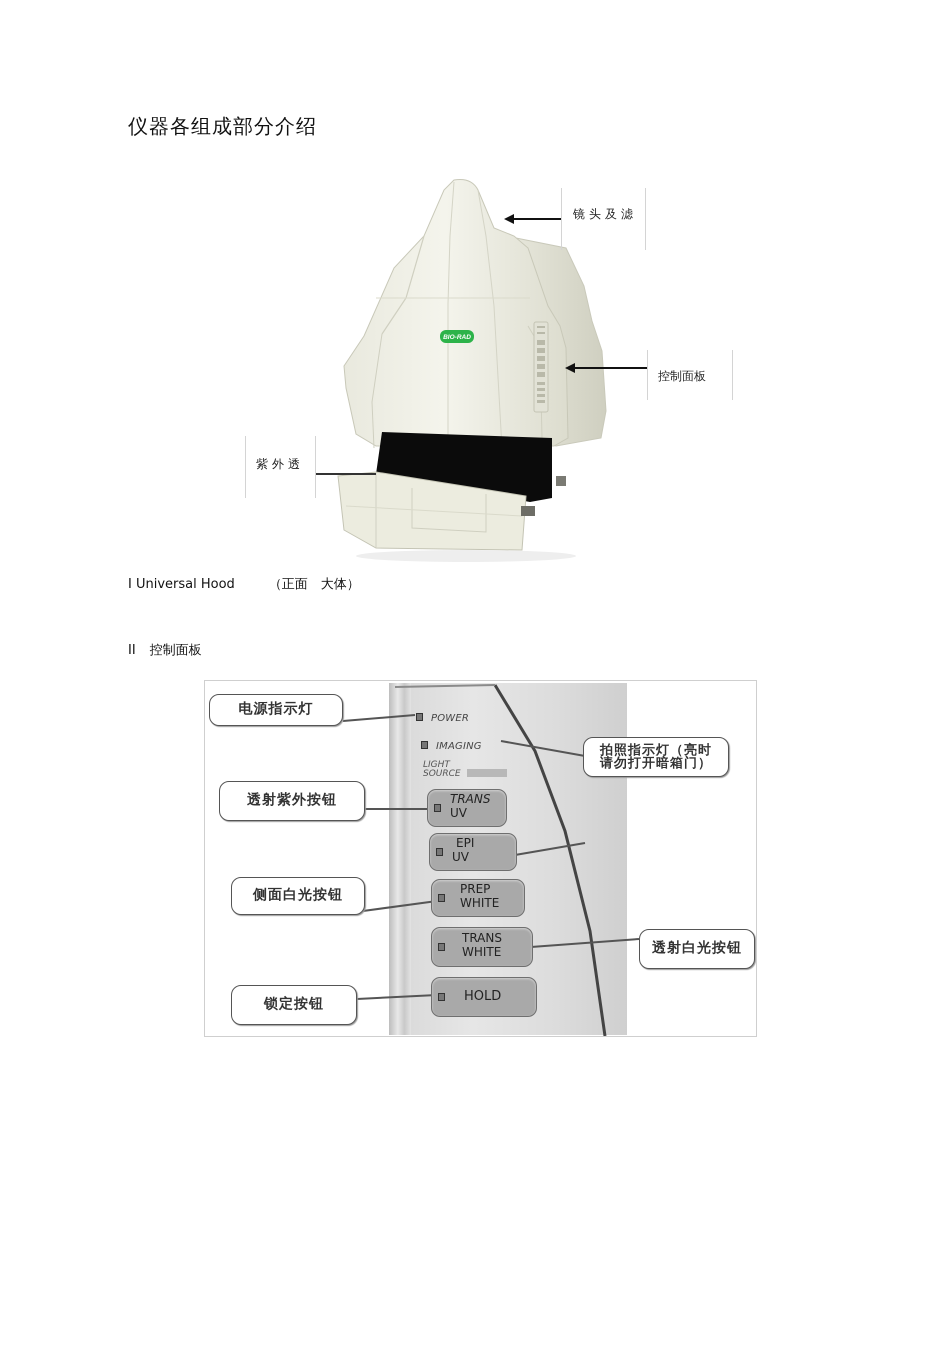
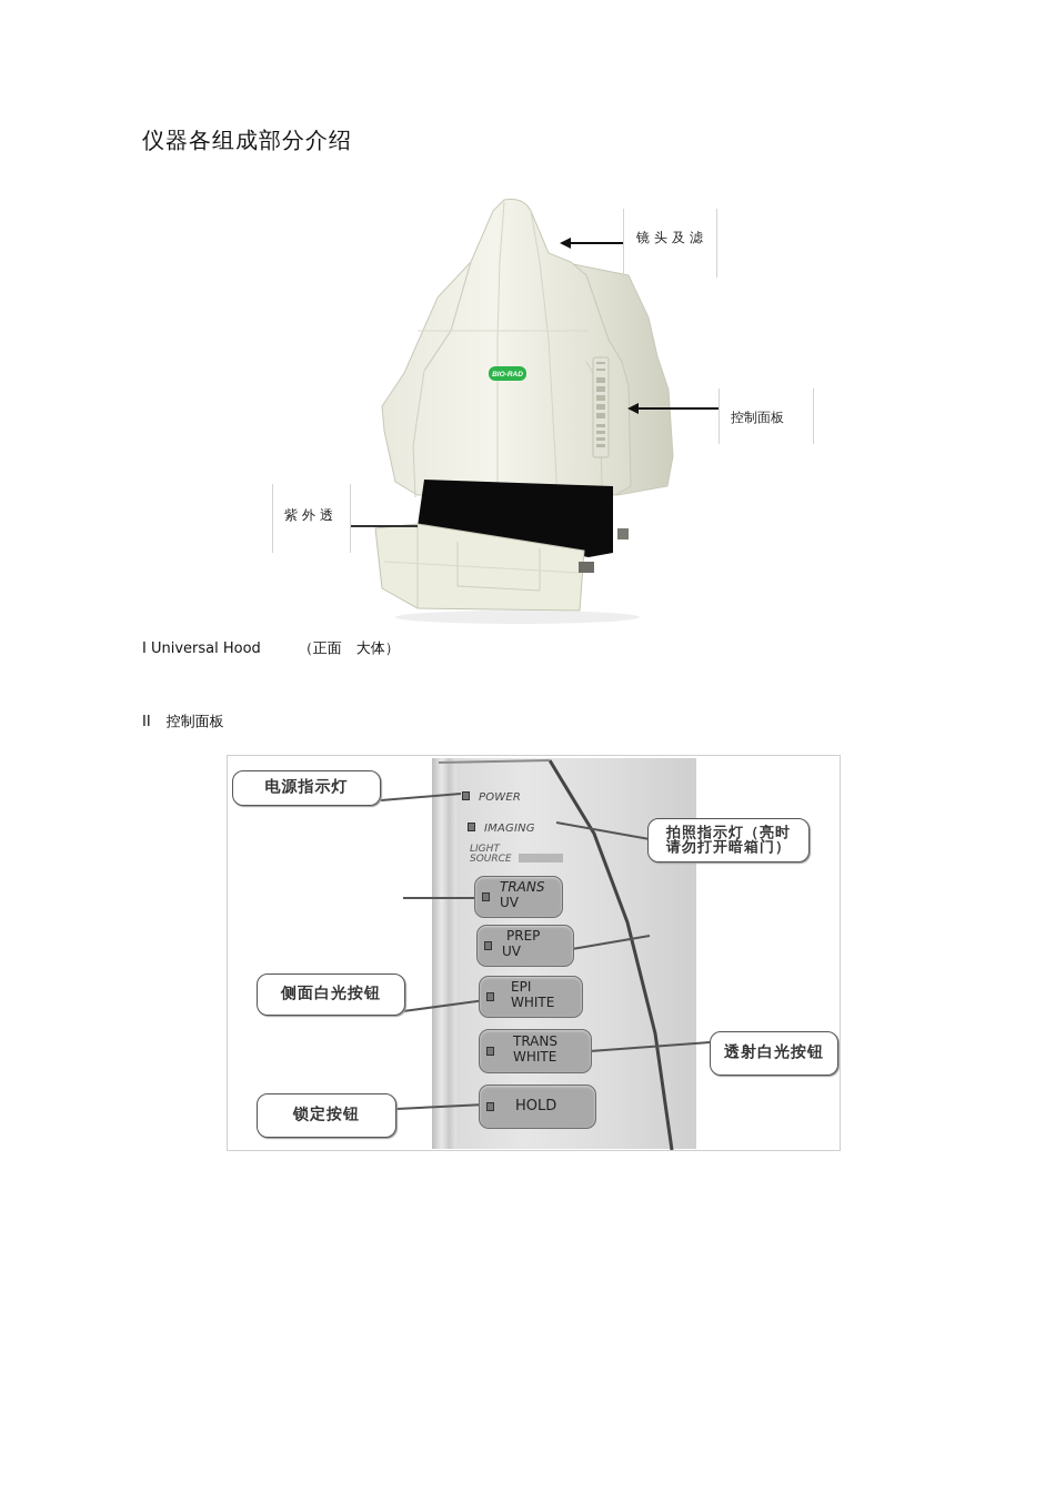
  仪器各组成部分介绍
  镜头及滤
  控制面板
  紫外透
  I Universal Hood （正面 大体）
  II 控制面板
  POWER
  IMAGING
  LIGHT
  SOURCE
  TRANS
  UV
- EPI
+ PREP
  UV
- PREP
+ EPI
  WHITE
  TRANS
  WHITE
  HOLD
  电源指示灯
  拍照指示灯（亮时
  请勿打开暗箱门）
- 透射紫外按钮
  侧面白光按钮
  透射白光按钮
  锁定按钮
